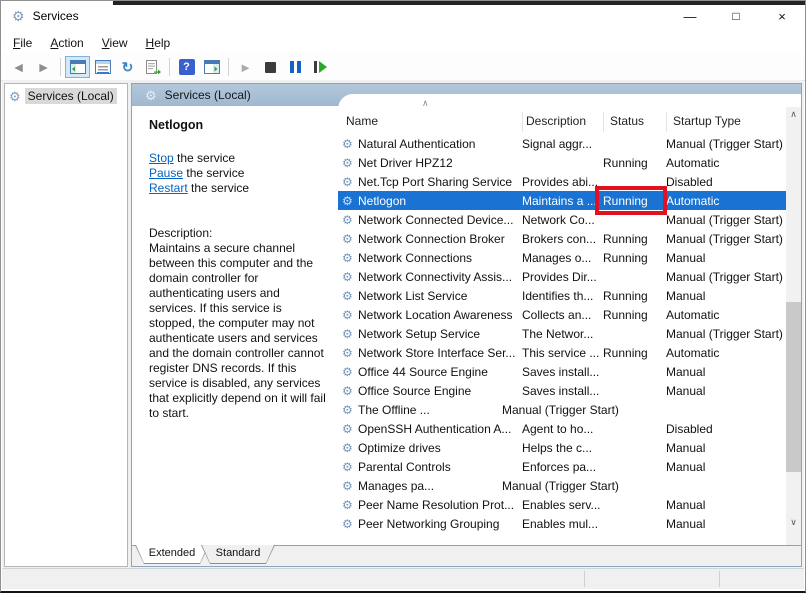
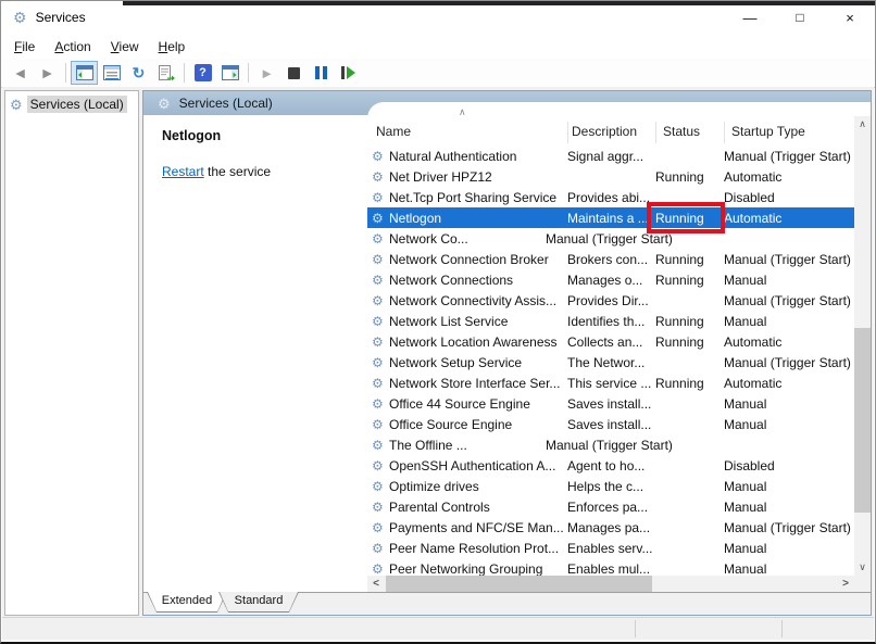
  ⚙
  Services
  —
  □
  ×
  File
  Action
  View
  Help
  ◄
  ►
  ↻
  ?
  ►
  ⚙
  Services (Local)
  ⚙
  Services (Local)
  Netlogon
- Stop the service
- Pause the service
  Restart the service
- Description:
- Maintains a secure channel between this computer and the domain controller for authenticating users and services. If this service is stopped, the computer may not authenticate users and services and the domain controller cannot register DNS records. If this service is disabled, any services that explicitly depend on it will fail to start.
  ∧
  Name
  Description
  Status
  Startup Type
  ⚙
  Natural Authentication
  Signal aggr...
  Manual (Trigger Start)
  ⚙
  Net Driver HPZ12
  Running
  Automatic
  ⚙
  Net.Tcp Port Sharing Service
  Provides abi...
  Disabled
  ⚙
  Netlogon
  Maintains a ...
  Running
  Automatic
  ⚙
- Network Connected Device...
  Network Co...
  Manual (Trigger Start)
  ⚙
  Network Connection Broker
  Brokers con...
  Running
  Manual (Trigger Start)
  ⚙
  Network Connections
  Manages o...
  Running
  Manual
  ⚙
  Network Connectivity Assis...
  Provides Dir...
  Manual (Trigger Start)
  ⚙
  Network List Service
  Identifies th...
  Running
  Manual
  ⚙
  Network Location Awareness
  Collects an...
  Running
  Automatic
  ⚙
  Network Setup Service
  The Networ...
  Manual (Trigger Start)
  ⚙
  Network Store Interface Ser...
  This service ...
  Running
  Automatic
  ⚙
  Office 44 Source Engine
  Saves install...
  Manual
  ⚙
  Office Source Engine
  Saves install...
  Manual
  ⚙
  The Offline ...
  Manual (Trigger Start)
  ⚙
  OpenSSH Authentication A...
  Agent to ho...
  Disabled
  ⚙
  Optimize drives
  Helps the c...
  Manual
  ⚙
  Parental Controls
  Enforces pa...
  Manual
  ⚙
+ Payments and NFC/SE Man...
  Manages pa...
  Manual (Trigger Start)
  ⚙
  Peer Name Resolution Prot...
  Enables serv...
  Manual
  ⚙
  Peer Networking Grouping
  Enables mul...
  Manual
  ∧
  ∨
+ <
+ >
  Extended
  Standard
